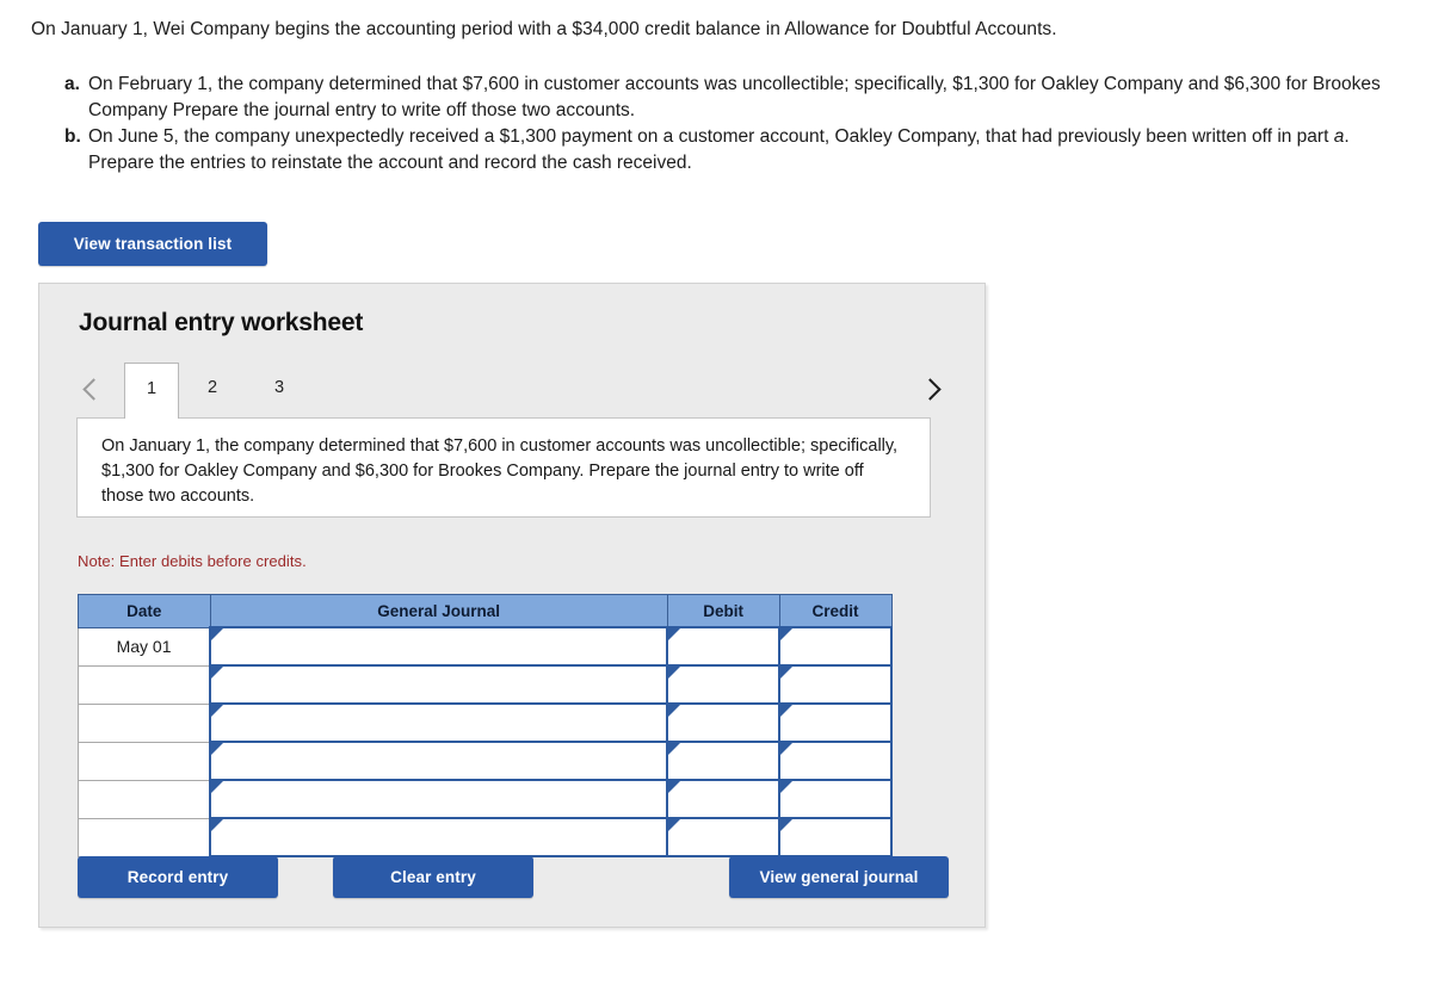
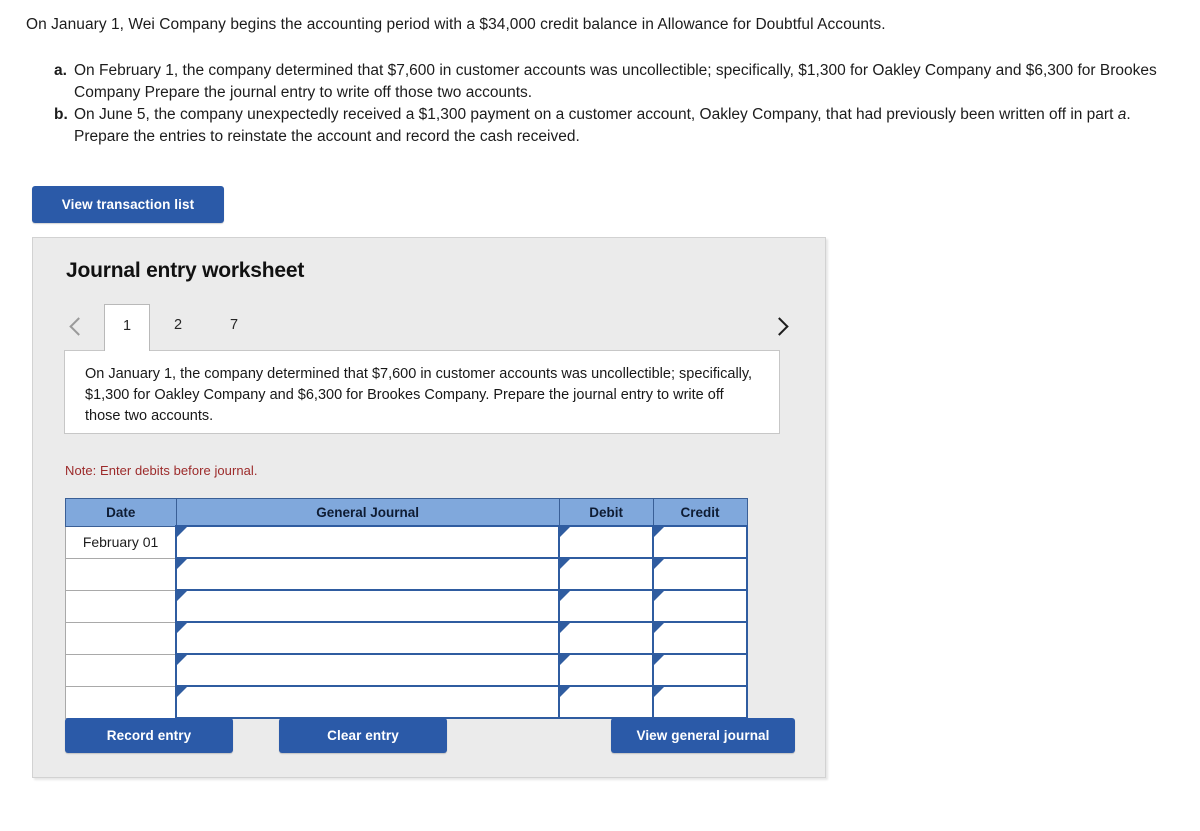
  On January 1, Wei Company begins the accounting period with a $34,000 credit balance in Allowance for Doubtful Accounts.
  a.
  On February 1, the company determined that $7,600 in customer accounts was uncollectible; specifically, $1,300 for Oakley Company and $6,300 for Brookes Company Prepare the journal entry to write off those two accounts.
  b.
  On June 5, the company unexpectedly received a $1,300 payment on a customer account, Oakley Company, that had previously been written off in part a. Prepare the entries to reinstate the account and record the cash received.
  View transaction list
  Journal entry worksheet
  1
  2
- 3
+ 7
  On January 1, the company determined that $7,600 in customer accounts was uncollectible; specifically, $1,300 for Oakley Company and $6,300 for Brookes Company. Prepare the journal entry to write off those two accounts.
- Note: Enter debits before credits.
+ Note: Enter debits before journal.
  Date	General Journal	Debit	Credit
- May 01
+ February 01
  Record entry
  Clear entry
  View general journal
